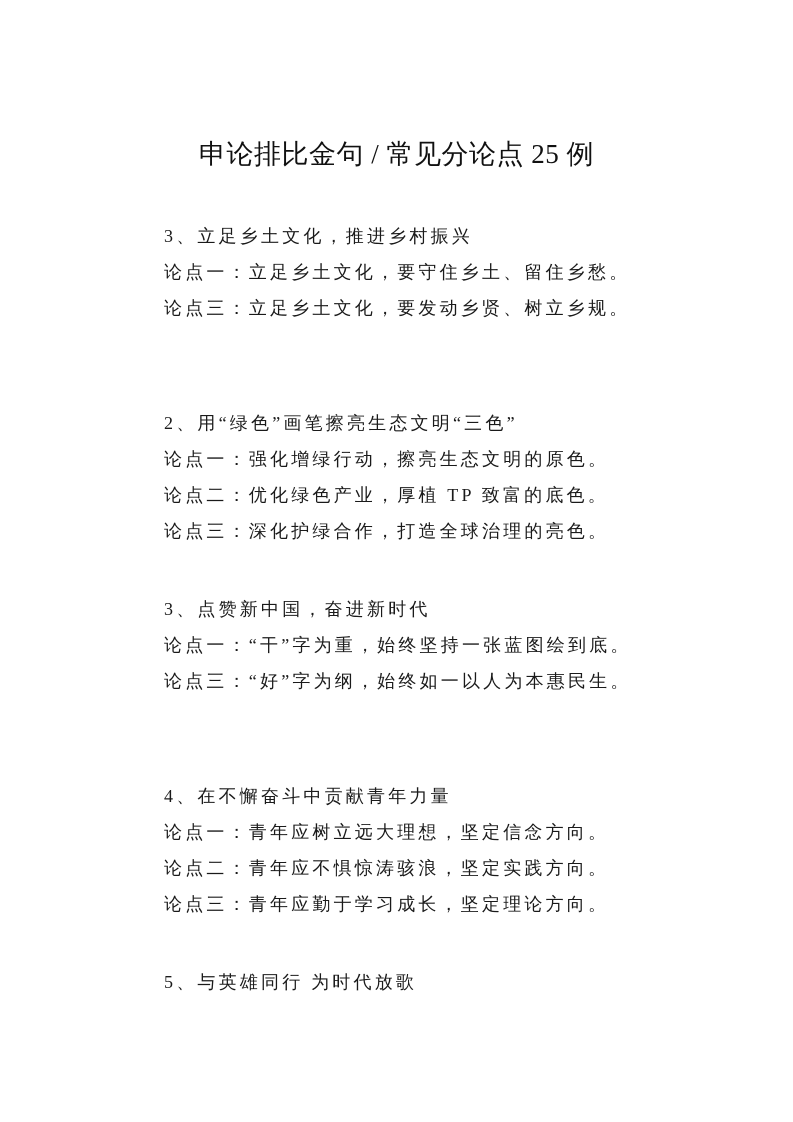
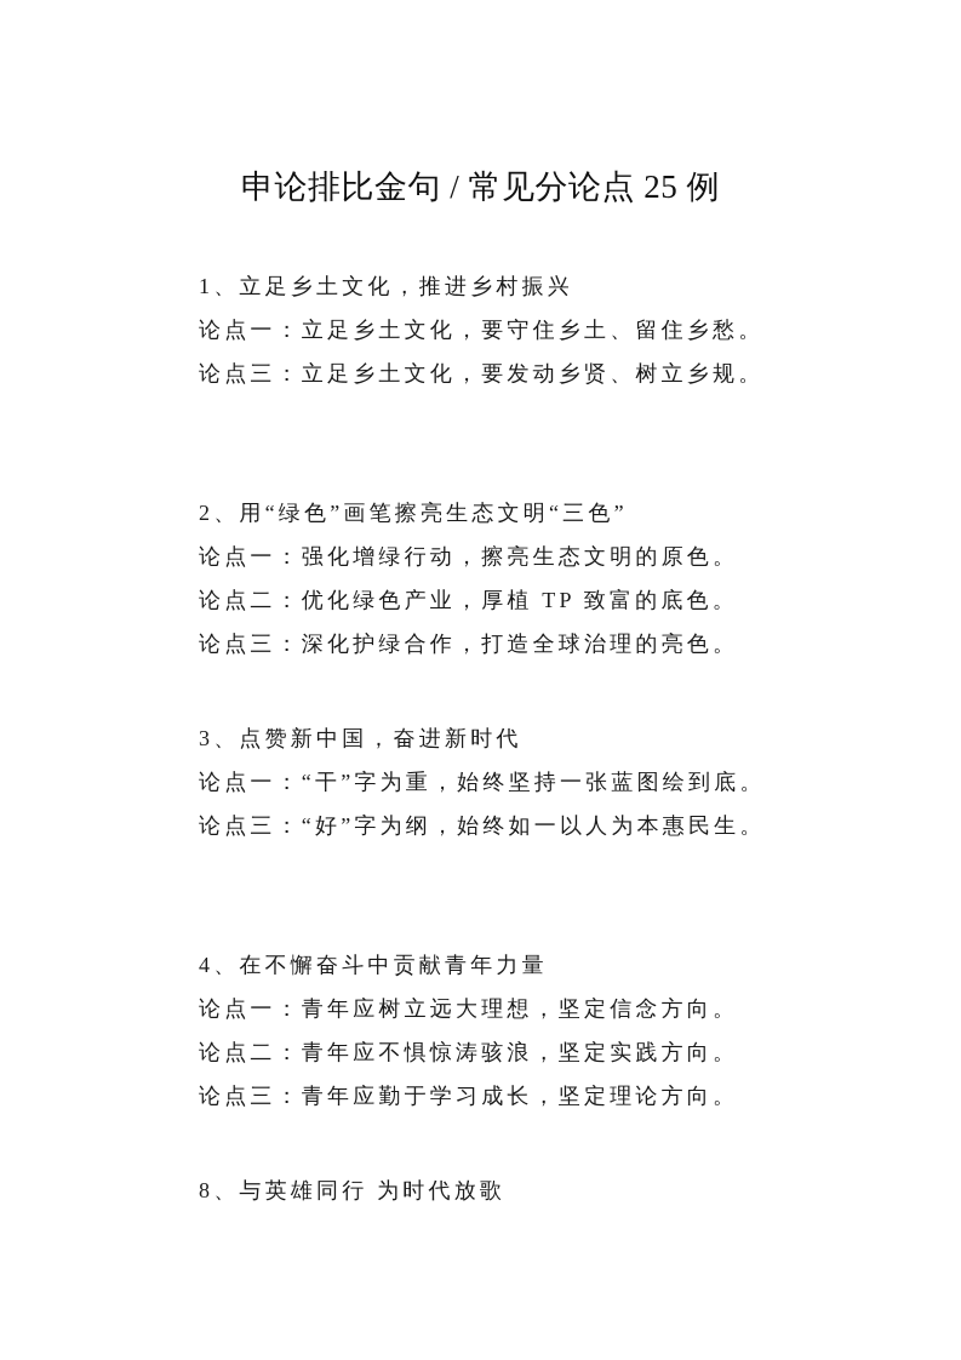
  申论排比金句 / 常见分论点 25 例
- 3、立足乡土文化，推进乡村振兴
+ 1、立足乡土文化，推进乡村振兴
  论点一：立足乡土文化，要守住乡土、留住乡愁。
  论点三：立足乡土文化，要发动乡贤、树立乡规。
  2、用“绿色”画笔擦亮生态文明“三色”
  论点一：强化增绿行动，擦亮生态文明的原色。
  论点二：优化绿色产业，厚植 TP 致富的底色。
  论点三：深化护绿合作，打造全球治理的亮色。
  3、点赞新中国，奋进新时代
  论点一：“干”字为重，始终坚持一张蓝图绘到底。
  论点三：“好”字为纲，始终如一以人为本惠民生。
  4、在不懈奋斗中贡献青年力量
  论点一：青年应树立远大理想，坚定信念方向。
  论点二：青年应不惧惊涛骇浪，坚定实践方向。
  论点三：青年应勤于学习成长，坚定理论方向。
- 5、与英雄同行 为时代放歌
+ 8、与英雄同行 为时代放歌
